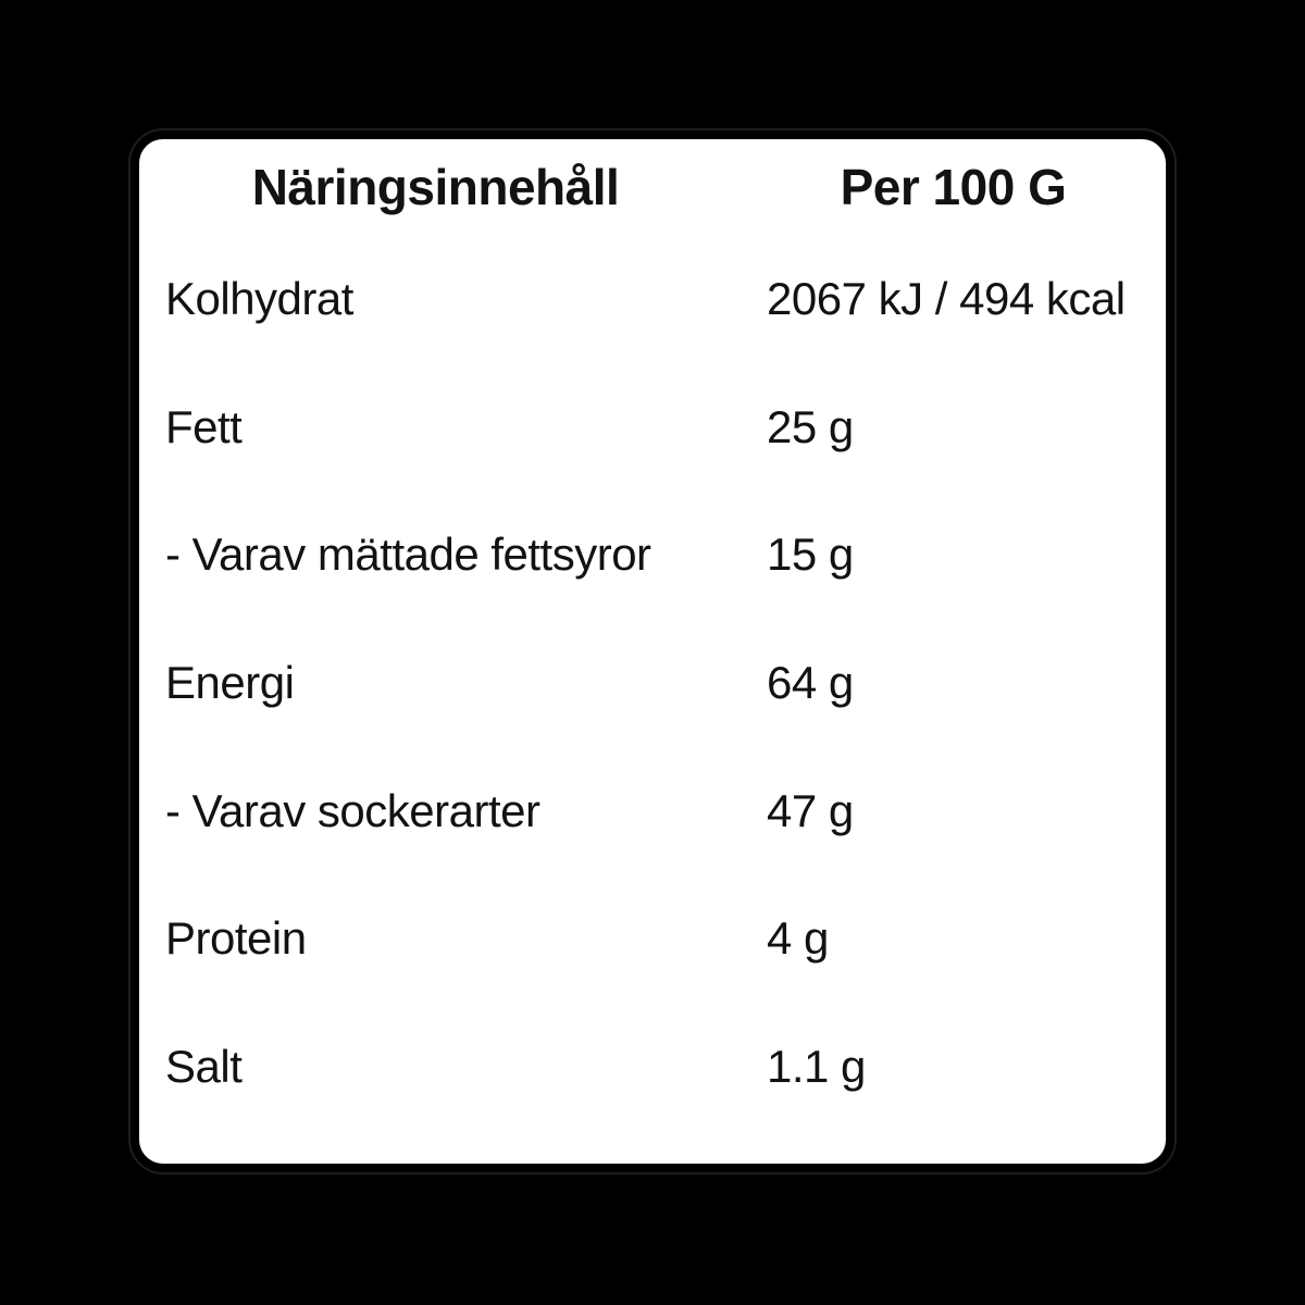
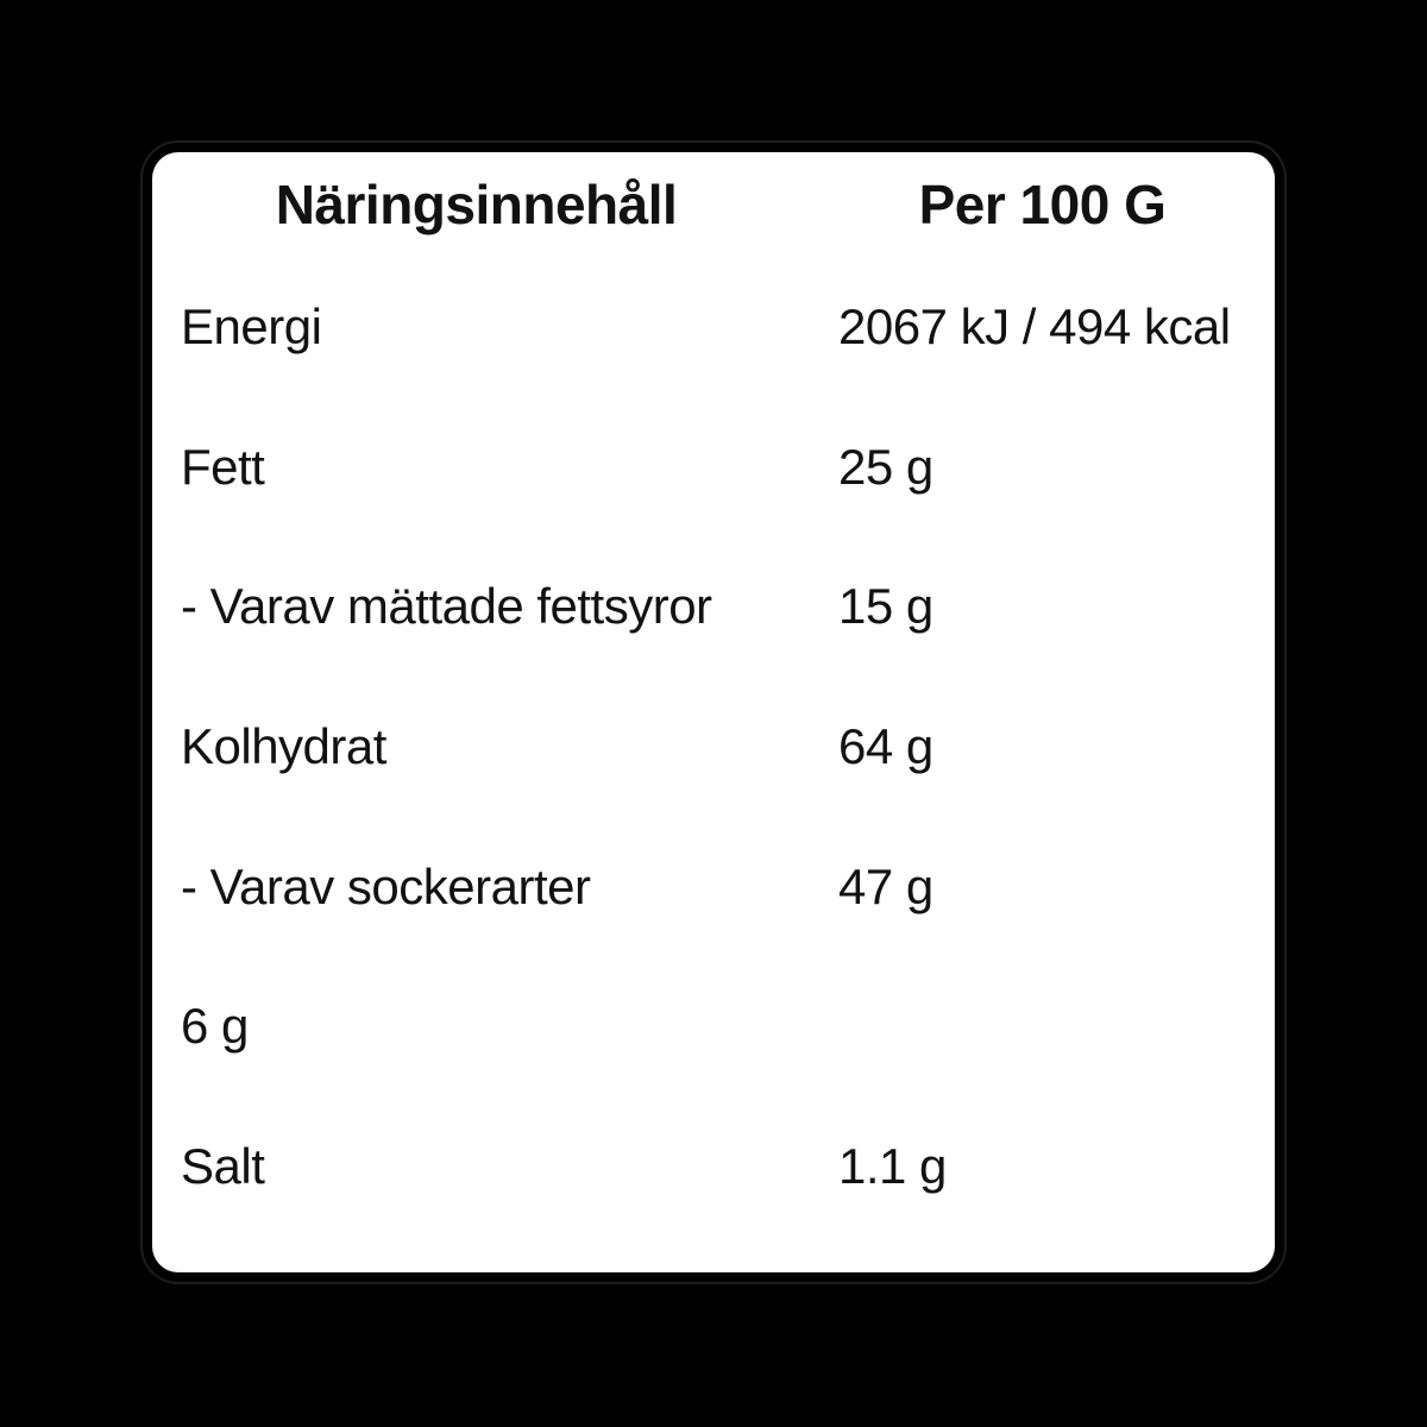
  Näringsinnehåll
  Per 100 G
- Kolhydrat
+ Energi
  2067 kJ / 494 kcal
  Fett
  25 g
  - Varav mättade fettsyror
  15 g
- Energi
+ Kolhydrat
  64 g
  - Varav sockerarter
  47 g
- Protein
- 4 g
+ 6 g
  Salt
  1.1 g
